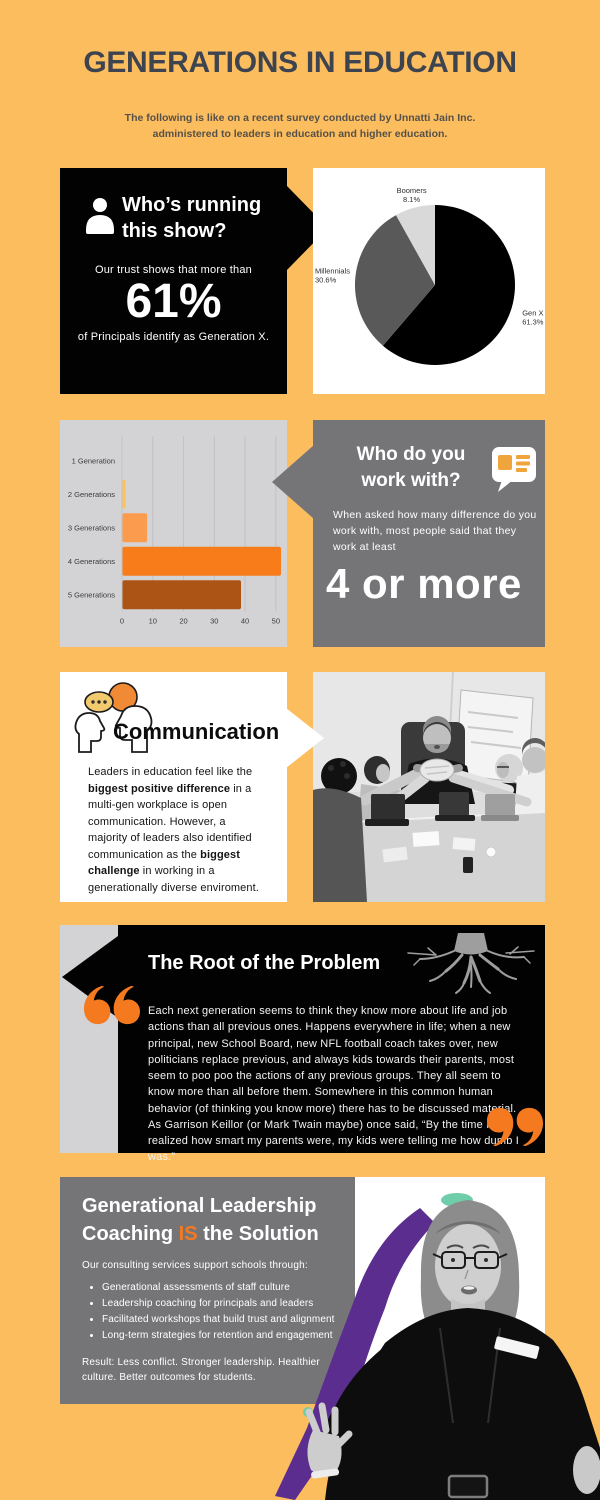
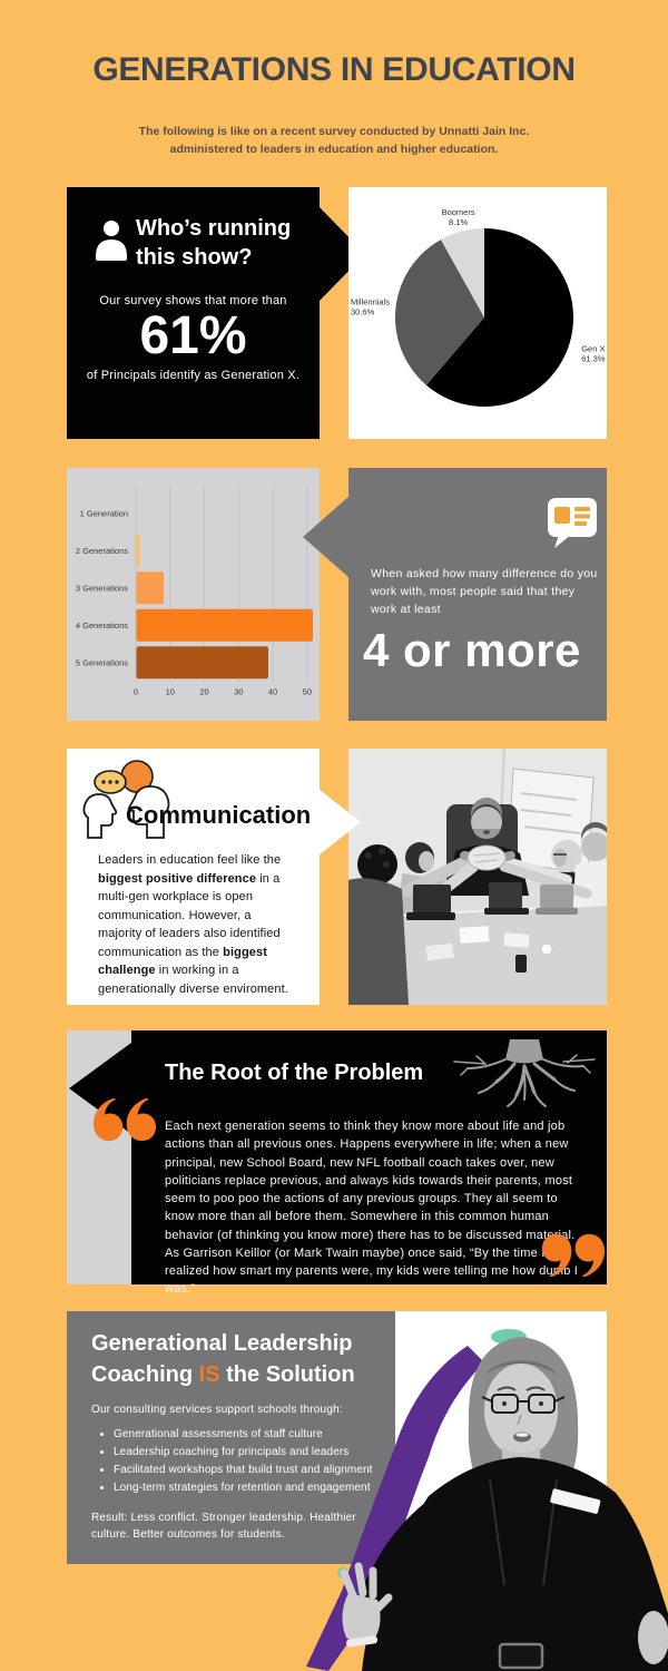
  GENERATIONS IN EDUCATION
  The following is like on a recent survey conducted by Unnatti Jain Inc.
  administered to leaders in education and higher education.
  Who’s running this show?
- Our trust shows that more than
+ Our survey shows that more than
  61%
  of Principals identify as Generation X.
  Gen X 61.3%
  Millennials 30.6%
  Boomers 8.1%
  0
  10
  20
  30
  40
  50
  1 Generation
  2 Generations
  3 Generations
  4 Generations
  5 Generations
- Who do you work with?
  When asked how many difference do you work with, most people said that they work at least
  4 or more
  Communication
  Leaders in education feel like the biggest positive difference in a multi-gen workplace is open communication. However, a majority of leaders also identified communication as the biggest challenge in working in a generationally diverse enviroment.
  The Root of the Problem
  Each next generation seems to think they know more about life and job actions than all previous ones. Happens everywhere in life; when a new principal, new School Board, new NFL football coach takes over, new politicians replace previous, and always kids towards their parents, most seem to poo poo the actions of any previous groups. They all seem to know more than all before them. Somewhere in this common human behavior (of thinking you know more) there has to be discussed mateal. As Garrison Keillor (or Mark Twain maybe) once said, “By the time realized how smart my parents were, my kids were telling me how dub I was.”
  Generational Leadership Coaching IS the Solution
  Our consulting services support schools through:
  Generational assessments of staff culture
  Leadership coaching for principals and leaders
  Facilitated workshops that build trust and alignment
  Long-term strategies for retention and engagement
  Result: Less conflict. Stronger leadership. Healthier culture. Better outcomes for students.
